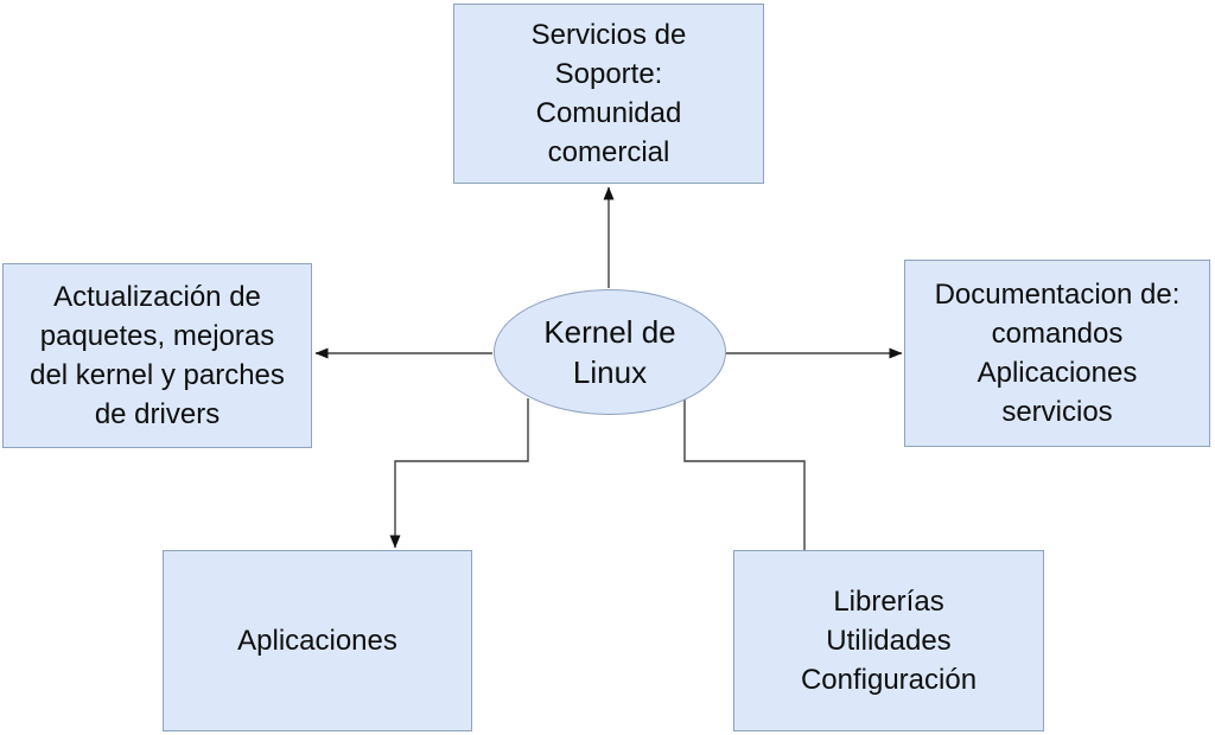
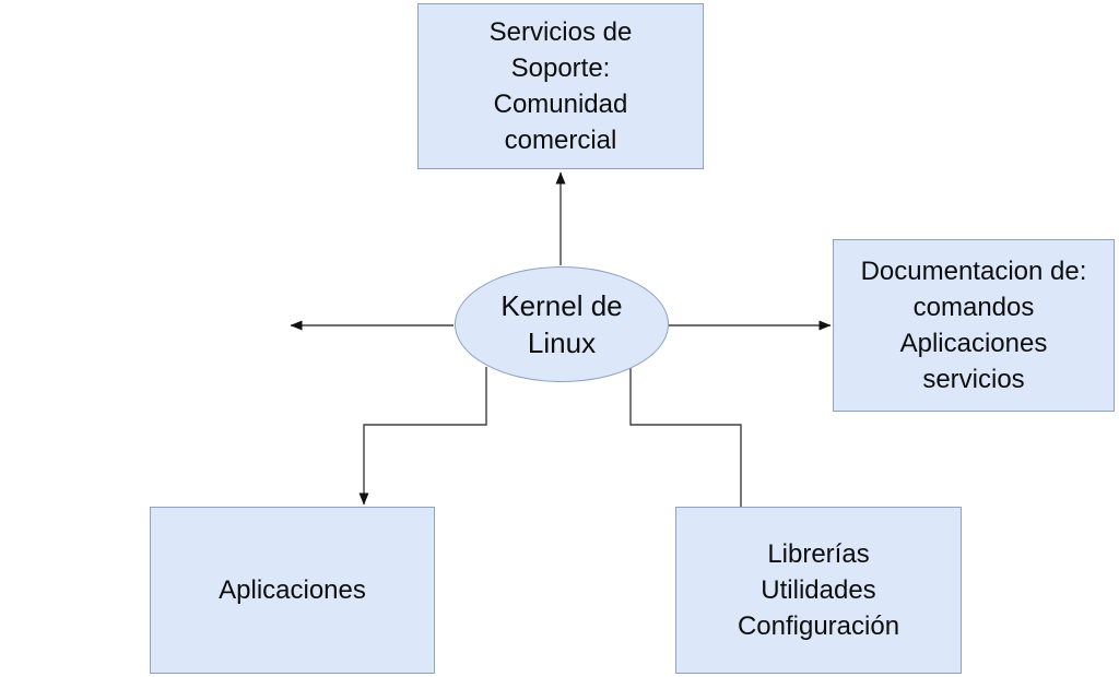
  Servicios de
  Soporte:
  Comunidad
  comercial
- Actualización de
- paquetes, mejoras
- del kernel y parches
- de drivers
  Documentacion de:
  comandos
  Aplicaciones
  servicios
  Aplicaciones
  Librerías
  Utilidades
  Configuración
  Kernel de
  Linux
